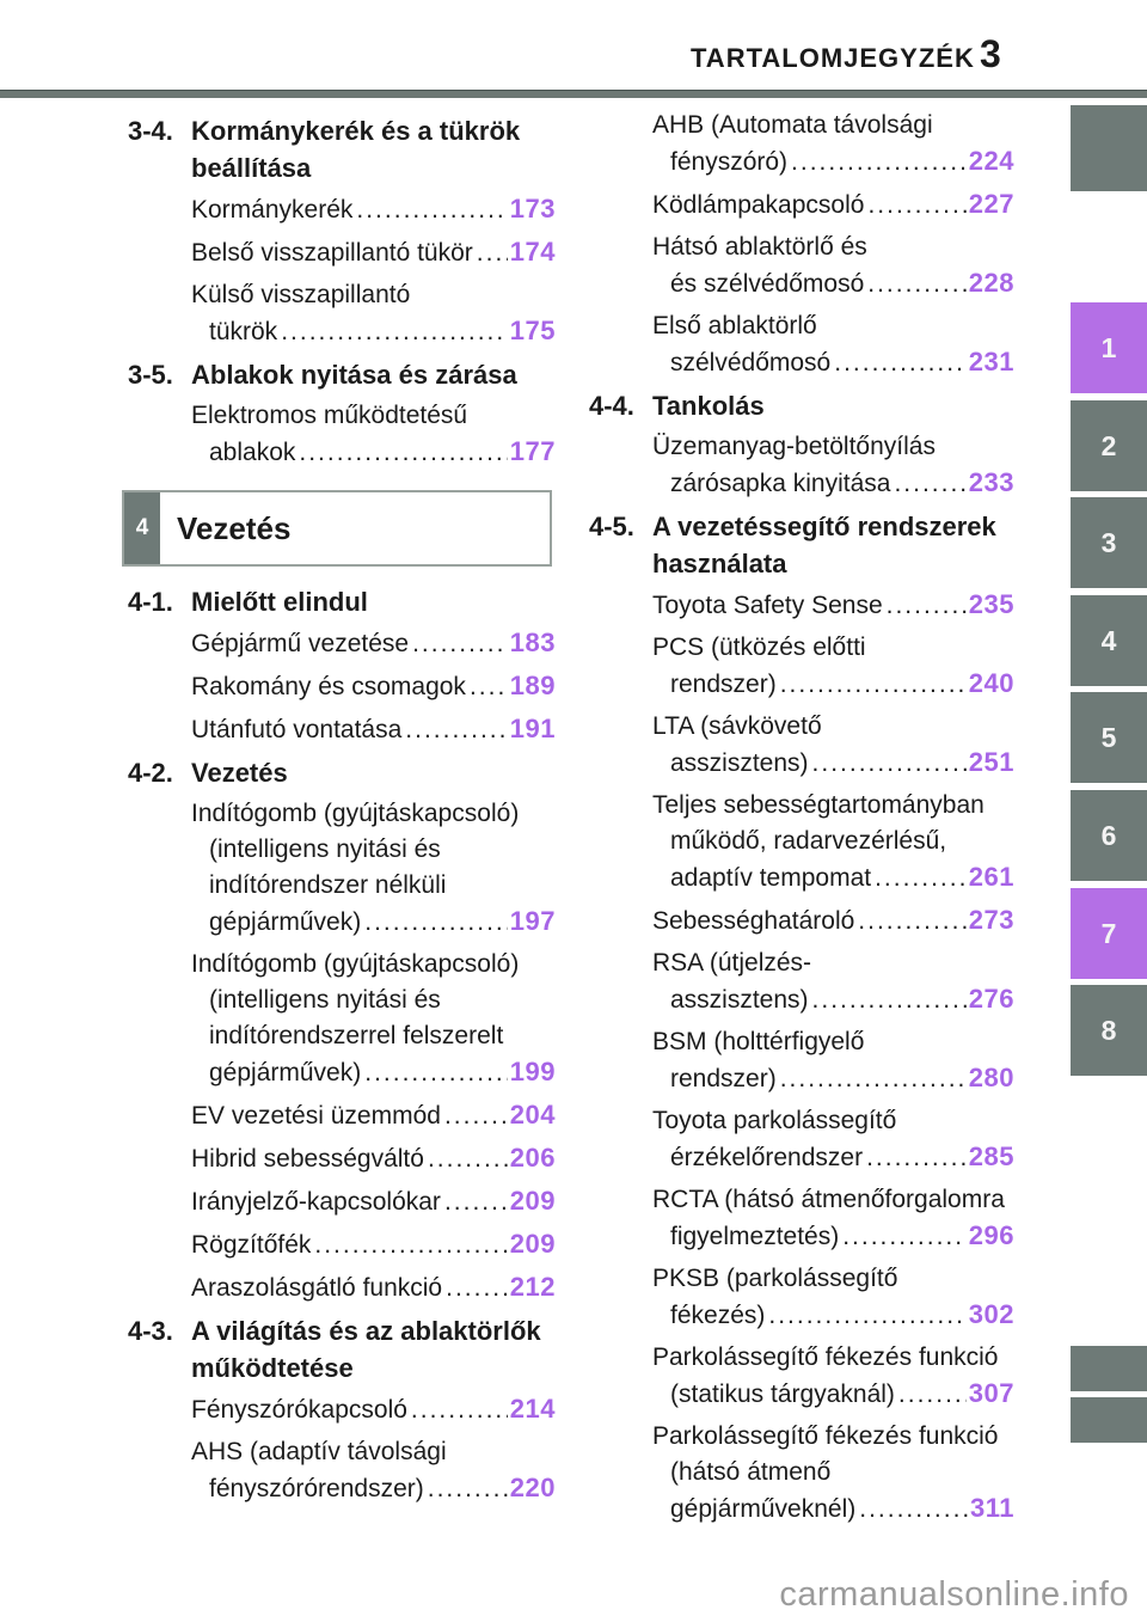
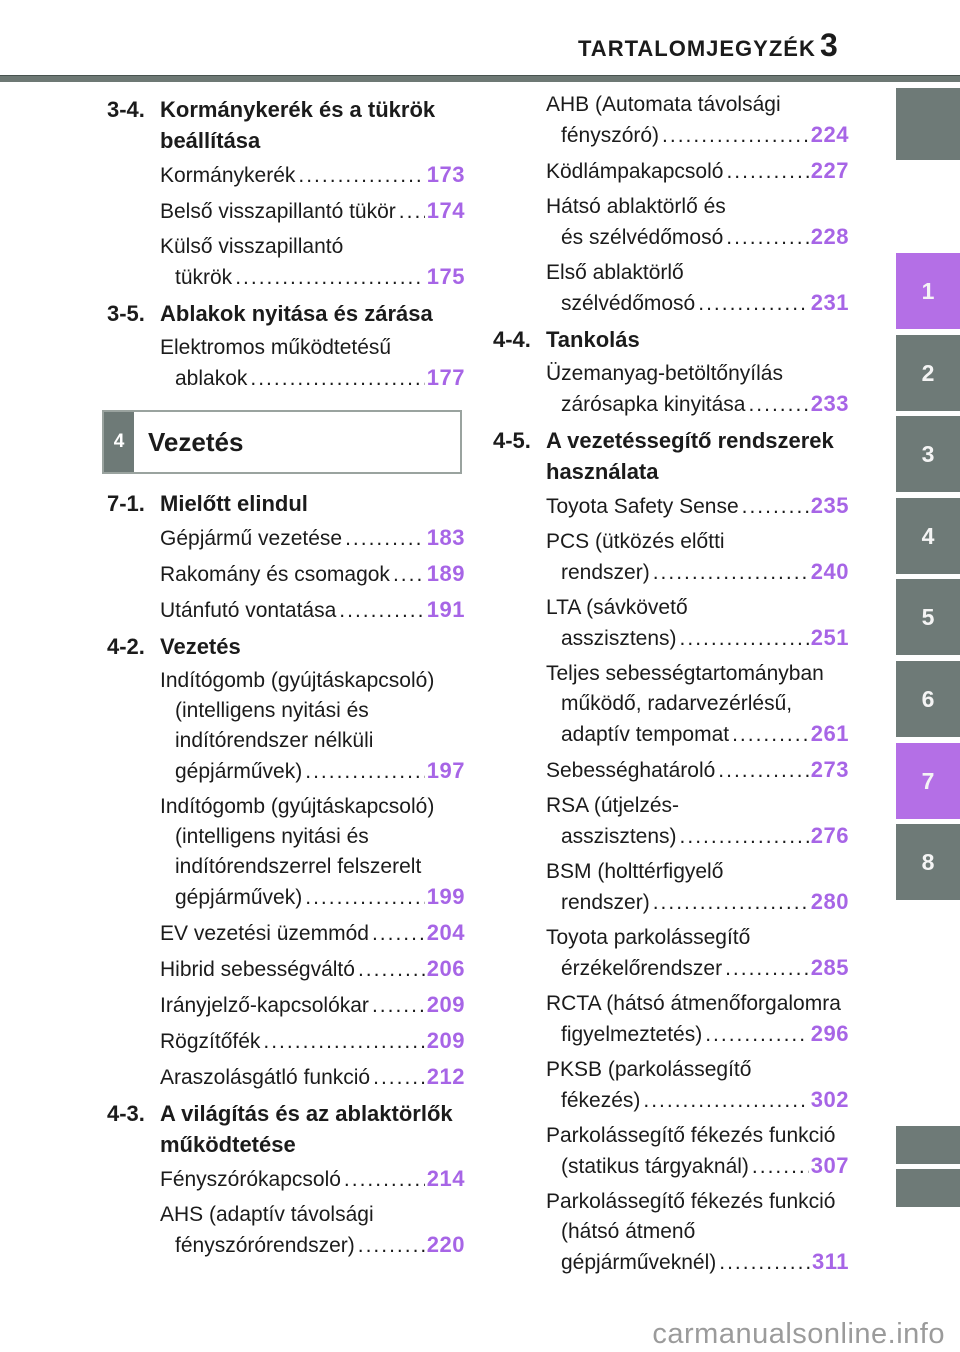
  TARTALOMJEGYZÉK
  3
  3-4.
  Kormánykerék és a tükrök
  beállítása
  Kormánykerék
  173
  Belső visszapillantó tükör
  174
  Külső visszapillantó
  tükrök
  175
  3-5.
  Ablakok nyitása és zárása
  Elektromos működtetésű
  ablakok
  177
  4
  Vezetés
- 4-1.
+ 7-1.
  Mielőtt elindul
  Gépjármű vezetése
  183
  Rakomány és csomagok
  189
  Utánfutó vontatása
  191
  4-2.
  Vezetés
  Indítógomb (gyújtáskapcsoló)
  (intelligens nyitási és
  indítórendszer nélküli
  gépjárművek)
  197
  Indítógomb (gyújtáskapcsoló)
  (intelligens nyitási és
  indítórendszerrel felszerelt
  gépjárművek)
  199
  EV vezetési üzemmód
  204
  Hibrid sebességváltó
  206
  Irányjelző-kapcsolókar
  209
  Rögzítőfék
  209
  Araszolásgátló funkció
  212
  4-3.
  A világítás és az ablaktörlők
  működtetése
  Fényszórókapcsoló
  214
  AHS (adaptív távolsági
  fényszórórendszer)
  220
  AHB (Automata távolsági
  fényszóró)
  224
  Ködlámpakapcsoló
  227
  Hátsó ablaktörlő és
  és szélvédőmosó
  228
  Első ablaktörlő
  szélvédőmosó
  231
  4-4.
  Tankolás
  Üzemanyag-betöltőnyílás
  zárósapka kinyitása
  233
  4-5.
  A vezetéssegítő rendszerek
  használata
  Toyota Safety Sense
  235
  PCS (ütközés előtti
  rendszer)
  240
  LTA (sávkövető
  asszisztens)
  251
  Teljes sebességtartományban
  működő, radarvezérlésű,
  adaptív tempomat
  261
  Sebességhatároló
  273
  RSA (útjelzés-
  asszisztens)
  276
  BSM (holttérfigyelő
  rendszer)
  280
  Toyota parkolássegítő
  érzékelőrendszer
  285
  RCTA (hátsó átmenőforgalomra
  figyelmeztetés)
  296
  PKSB (parkolássegítő
  fékezés)
  302
  Parkolássegítő fékezés funkció
  (statikus tárgyaknál)
  307
  Parkolássegítő fékezés funkció
  (hátsó átmenő
  gépjárműveknél)
  311
  1
  2
  3
  4
  5
  6
  7
  8
  carmanualsonline.info
